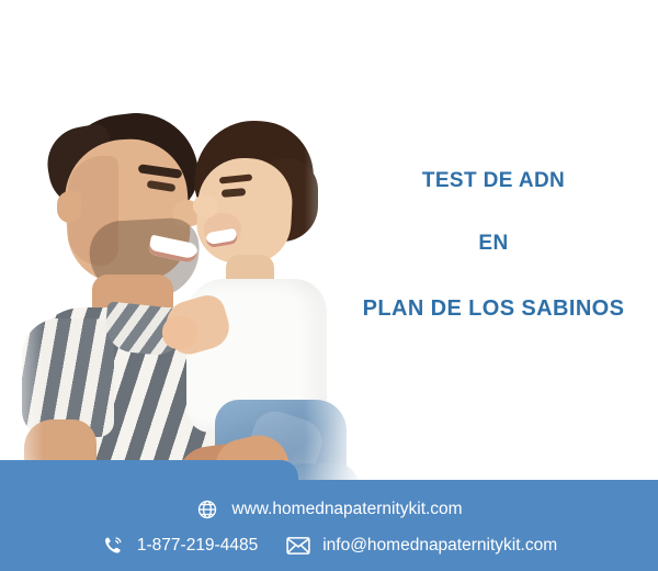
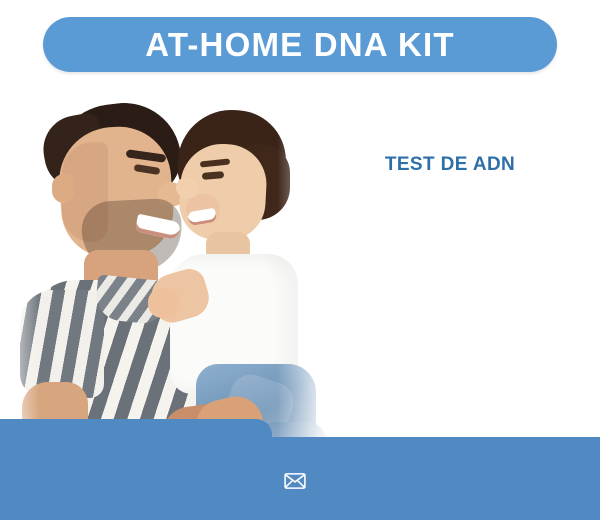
+ AT-HOME DNA KIT
  TEST DE ADN
- EN
- PLAN DE LOS SABINOS
- www.homednapaternitykit.com
- 1-877-219-4485
- info@homednapaternitykit.com
